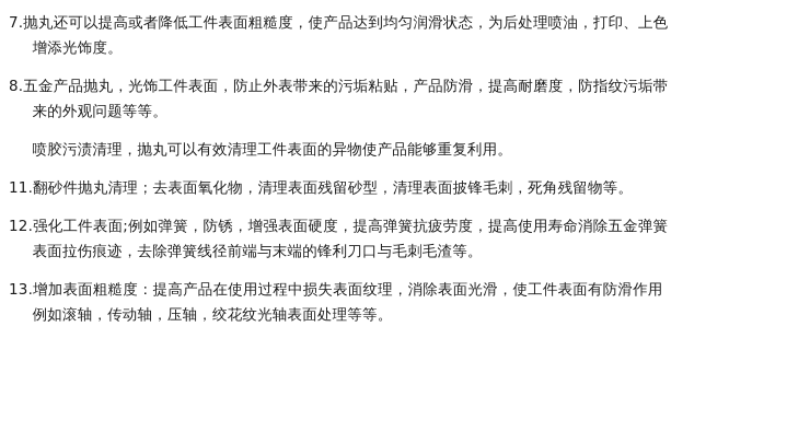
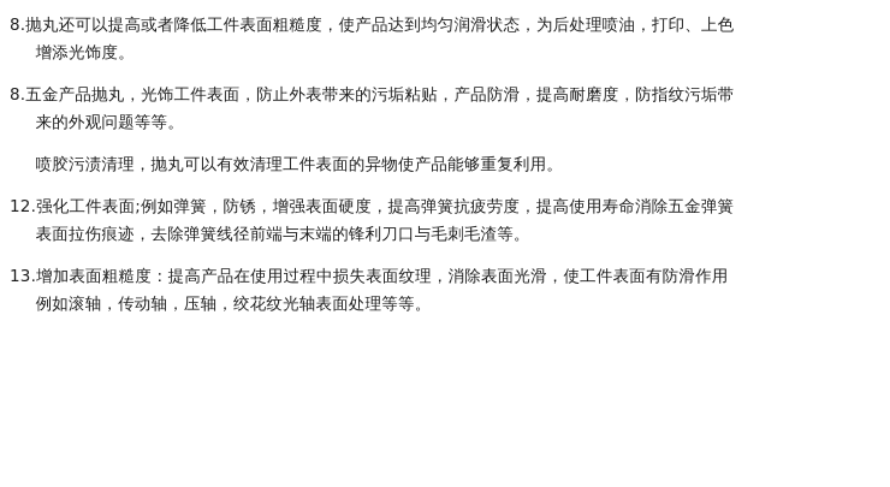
- 7.抛丸还可以提高或者降低工件表面粗糙度，使产品达到均匀润滑状态，为后处理喷油，打印、上色
+ 8.抛丸还可以提高或者降低工件表面粗糙度，使产品达到均匀润滑状态，为后处理喷油，打印、上色
  增添光饰度。
  8.五金产品抛丸，光饰工件表面，防止外表带来的污垢粘贴，产品防滑，提高耐磨度，防指纹污垢带
  来的外观问题等等。
  喷胶污渍清理，抛丸可以有效清理工件表面的异物使产品能够重复利用。
- 11.翻砂件抛丸清理；去表面氧化物，清理表面残留砂型，清理表面披锋毛刺，死角残留物等。
  12.强化工件表面;例如弹簧，防锈，增强表面硬度，提高弹簧抗疲劳度，提高使用寿命消除五金弹簧
  表面拉伤痕迹，去除弹簧线径前端与末端的锋利刀口与毛刺毛渣等。
  13.增加表面粗糙度：提高产品在使用过程中损失表面纹理，消除表面光滑，使工件表面有防滑作用
  例如滚轴，传动轴，压轴，绞花纹光轴表面处理等等。
